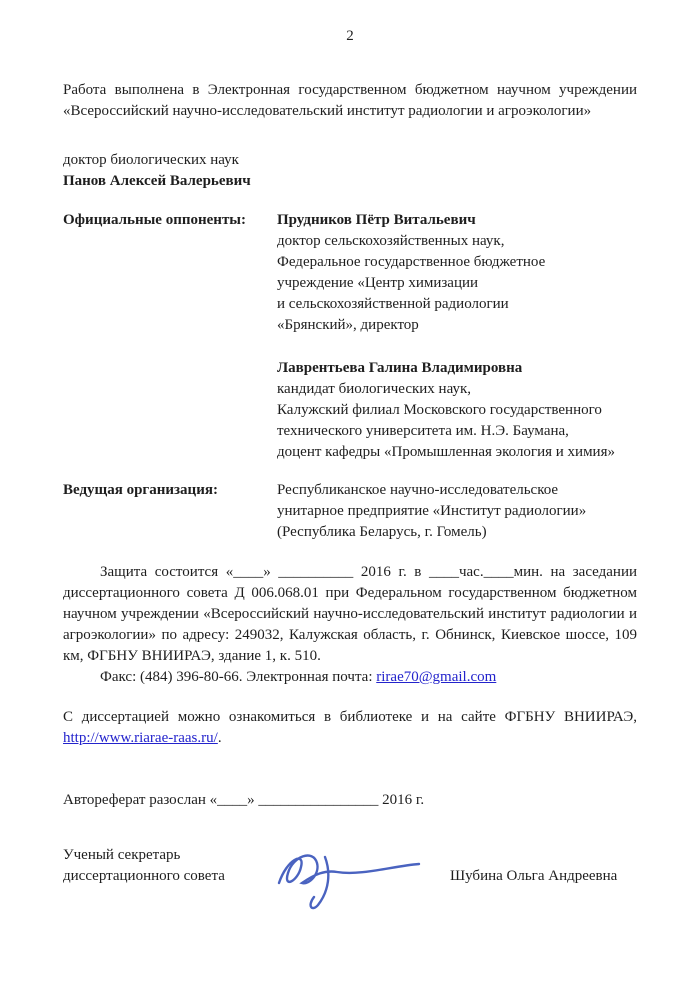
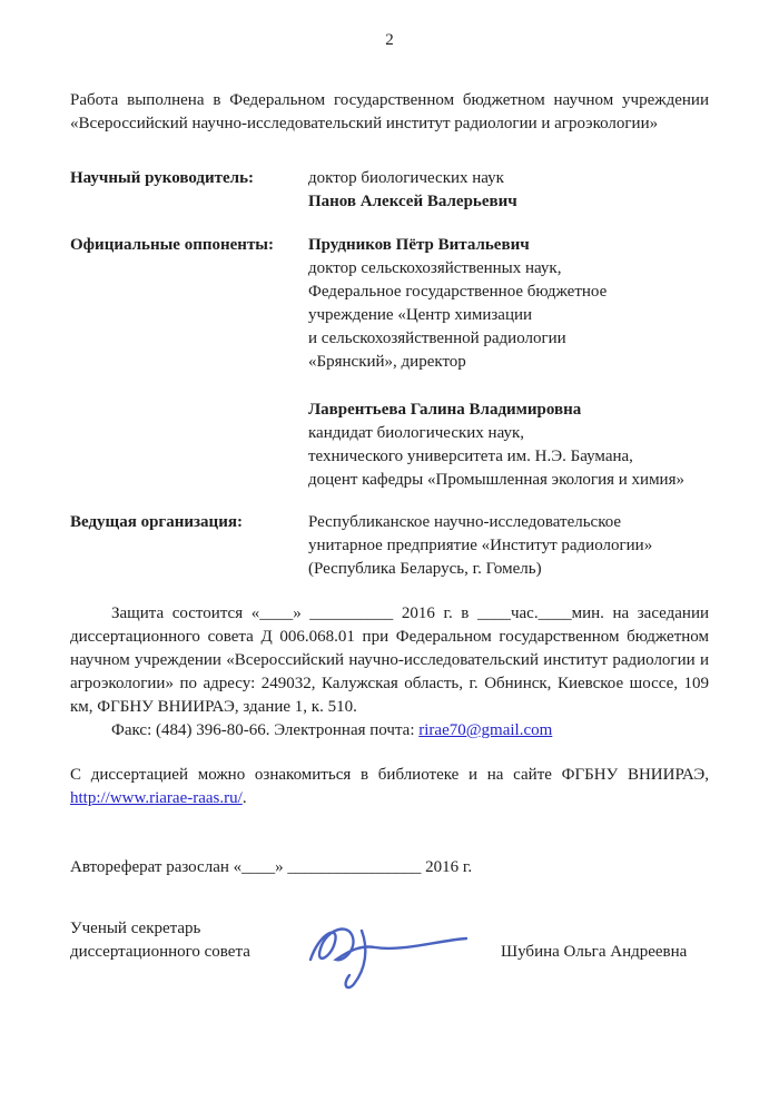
  2
- Работа выполнена в Электронная государственном бюджетном научном учреждении «Всероссийский научно-исследовательский институт радиологии и агроэкологии»
+ Работа выполнена в Федеральном государственном бюджетном научном учреждении «Всероссийский научно-исследовательский институт радиологии и агроэкологии»
+ Научный руководитель:
  доктор биологических наук
  Панов Алексей Валерьевич
  Официальные оппоненты:
  Прудников Пётр Витальевич
  доктор сельскохозяйственных наук,
  Федеральное государственное бюджетное
  учреждение «Центр химизации
  и сельскохозяйственной радиологии
  «Брянский», директор
  Лаврентьева Галина Владимировна
  кандидат биологических наук,
- Калужский филиал Московского государственного
  технического университета им. Н.Э. Баумана,
  доцент кафедры «Промышленная экология и химия»
  Ведущая организация:
  Республиканское научно-исследовательское
  унитарное предприятие «Институт радиологии»
  (Республика Беларусь, г. Гомель)
  Защита состоится «____» __________ 2016 г. в ____час.____мин. на заседании диссертационного совета Д 006.068.01 при Федеральном государственном бюджетном научном учреждении «Всероссийский научно-исследовательский институт радиологии и агроэкологии» по адресу: 249032, Калужская область, г. Обнинск, Киевское шоссе, 109 км, ФГБНУ ВНИИРАЭ, здание 1, к. 510.
  Факс: (484) 396-80-66. Электронная почта: rirae70@gmail.com
  С диссертацией можно ознакомиться в библиотеке и на сайте ФГБНУ ВНИИРАЭ, http://www.riarae-raas.ru/.
  Автореферат разослан «____» ________________ 2016 г.
  Ученый секретарь
  диссертационного совета
  Шубина Ольга Андреевна
